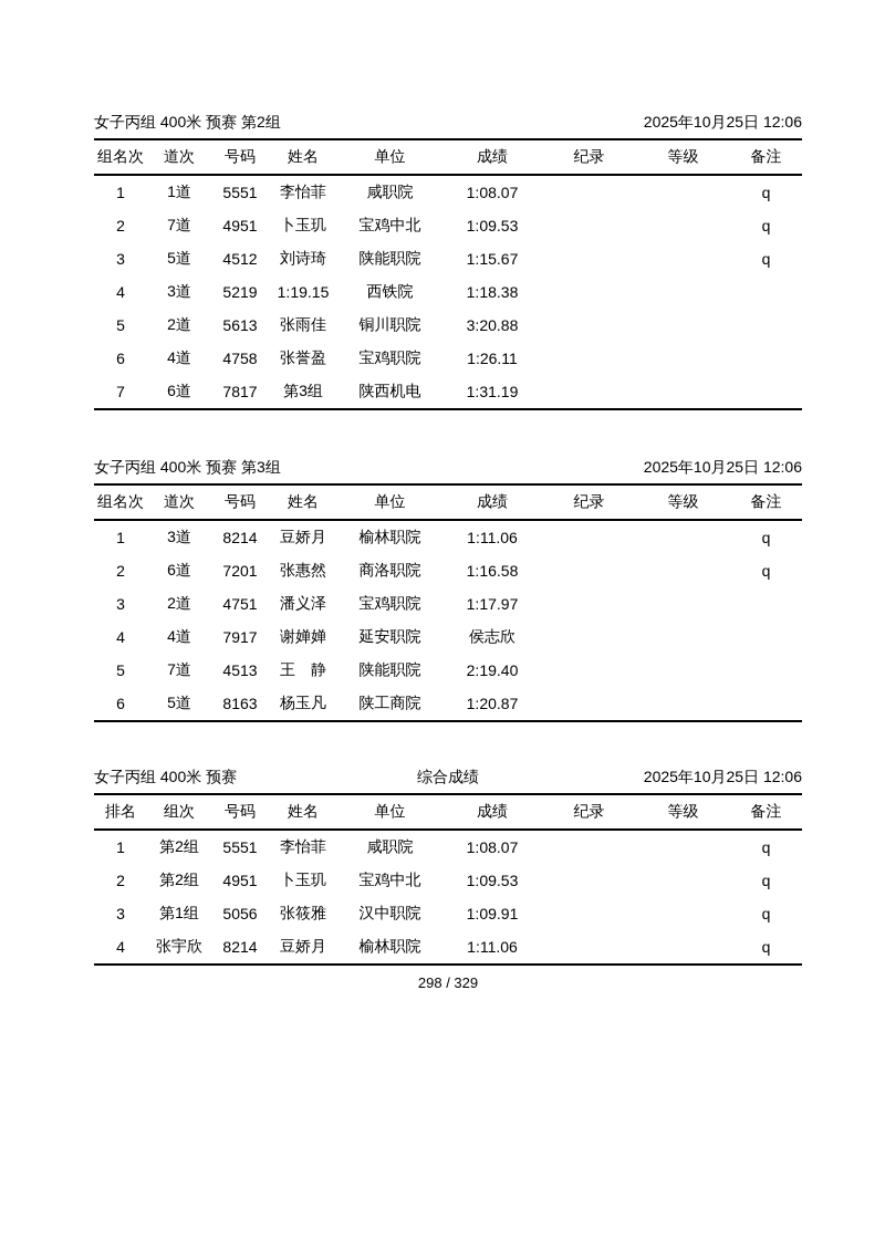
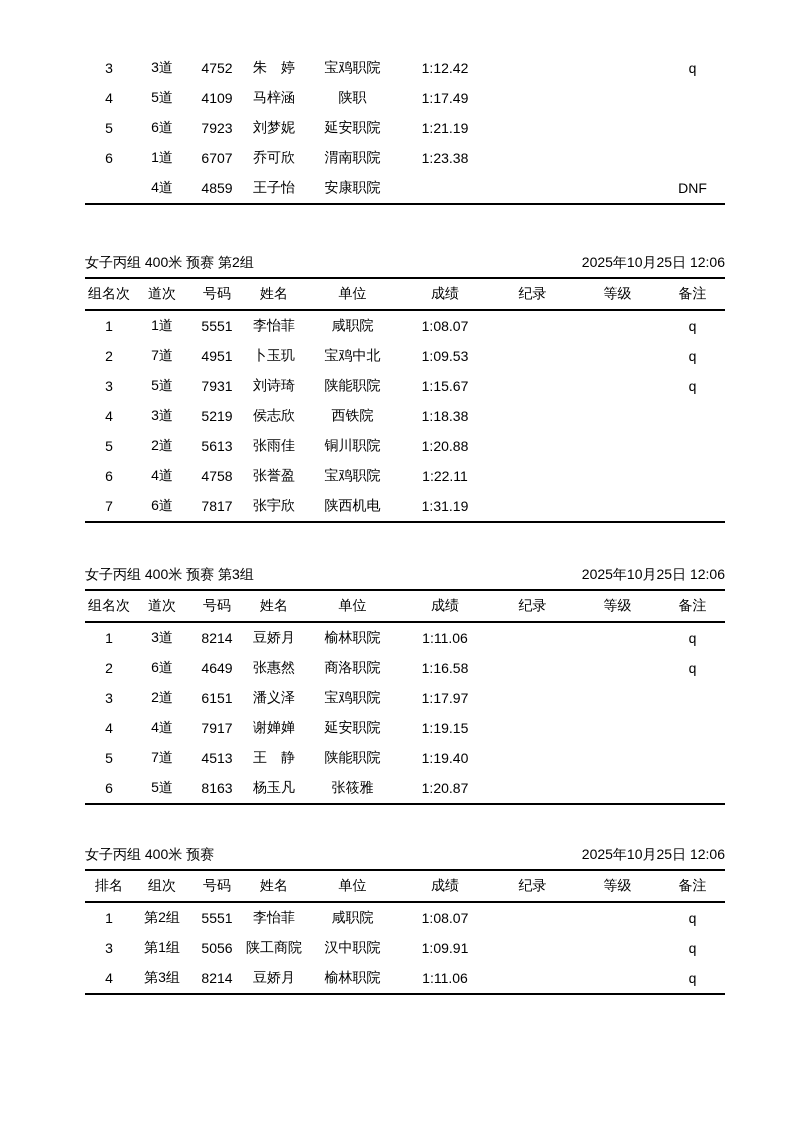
+ 3	3道	4752	朱 婷	宝鸡职院	1:12.42			q
+ 4	5道	4109	马梓涵	陕职	1:17.49
+ 5	6道	7923	刘梦妮	延安职院	1:21.19
+ 6	1道	6707	乔可欣	渭南职院	1:23.38
+ 	4道	4859	王子怡	安康职院				DNF
  女子丙组 400米 预赛 第2组
  2025年10月25日 12:06
  组名次	道次	号码	姓名	单位	成绩	纪录	等级	备注
  1	1道	5551	李怡菲	咸职院	1:08.07			q
  2	7道	4951	卜玉玑	宝鸡中北	1:09.53			q
- 3	5道	4512	刘诗琦	陕能职院	1:15.67			q
+ 3	5道	7931	刘诗琦	陕能职院	1:15.67			q
- 4	3道	5219	1:19.15	西铁院	1:18.38
+ 4	3道	5219	侯志欣	西铁院	1:18.38
- 5	2道	5613	张雨佳	铜川职院	3:20.88
+ 5	2道	5613	张雨佳	铜川职院	1:20.88
- 6	4道	4758	张誉盈	宝鸡职院	1:26.11
+ 6	4道	4758	张誉盈	宝鸡职院	1:22.11
- 7	6道	7817	第3组	陕西机电	1:31.19
+ 7	6道	7817	张宇欣	陕西机电	1:31.19
  女子丙组 400米 预赛 第3组
  2025年10月25日 12:06
  组名次	道次	号码	姓名	单位	成绩	纪录	等级	备注
  1	3道	8214	豆娇月	榆林职院	1:11.06			q
- 2	6道	7201	张惠然	商洛职院	1:16.58			q
+ 2	6道	4649	张惠然	商洛职院	1:16.58			q
- 3	2道	4751	潘义泽	宝鸡职院	1:17.97
+ 3	2道	6151	潘义泽	宝鸡职院	1:17.97
- 4	4道	7917	谢婵婵	延安职院	侯志欣
+ 4	4道	7917	谢婵婵	延安职院	1:19.15
- 5	7道	4513	王 静	陕能职院	2:19.40
+ 5	7道	4513	王 静	陕能职院	1:19.40
- 6	5道	8163	杨玉凡	陕工商院	1:20.87
+ 6	5道	8163	杨玉凡	张筱雅	1:20.87
  女子丙组 400米 预赛
- 综合成绩
  2025年10月25日 12:06
  排名	组次	号码	姓名	单位	成绩	纪录	等级	备注
  1	第2组	5551	李怡菲	咸职院	1:08.07			q
- 2	第2组	4951	卜玉玑	宝鸡中北	1:09.53			q
- 3	第1组	5056	张筱雅	汉中职院	1:09.91			q
+ 3	第1组	5056	陕工商院	汉中职院	1:09.91			q
- 4	张宇欣	8214	豆娇月	榆林职院	1:11.06			q
+ 4	第3组	8214	豆娇月	榆林职院	1:11.06			q
- 298 / 329
